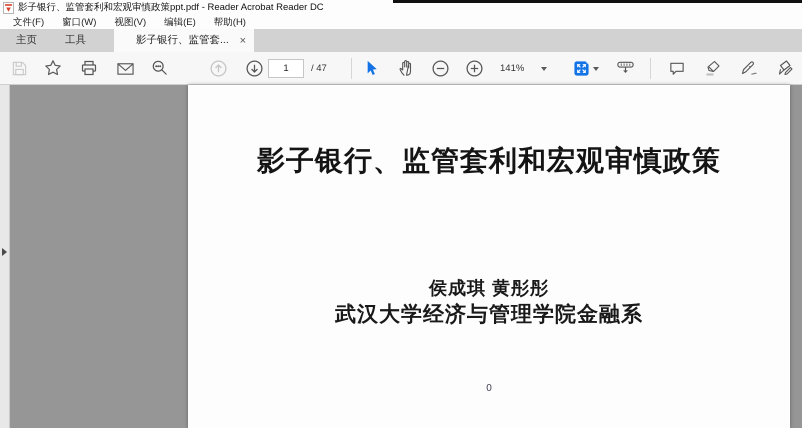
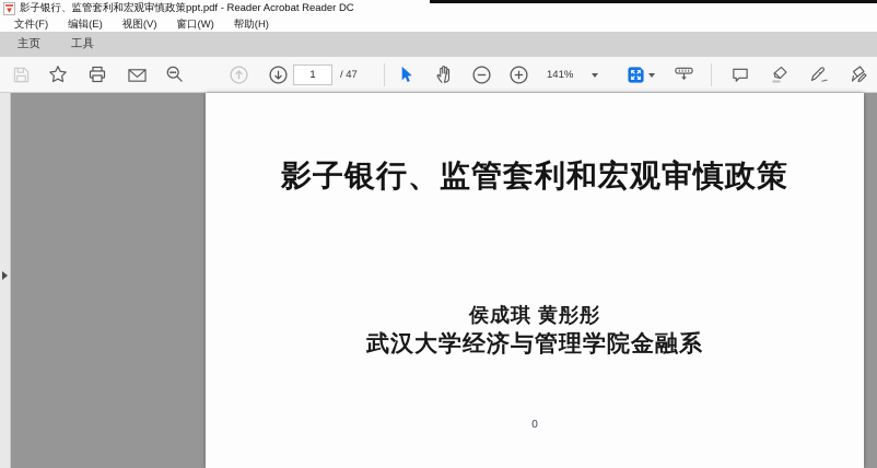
  影子银行、监管套利和宏观审慎政策ppt.pdf - Reader Acrobat Reader DC
  文件(F)
- 窗口(W)
+ 编辑(E)
  视图(V)
- 编辑(E)
+ 窗口(W)
  帮助(H)
  主页
  工具
- 影子银行、监管套...
- ×
  1
  / 47
  141%
  影子银行、监管套利和宏观审慎政策
  侯成琪 黄彤彤
  武汉大学经济与管理学院金融系
  0
